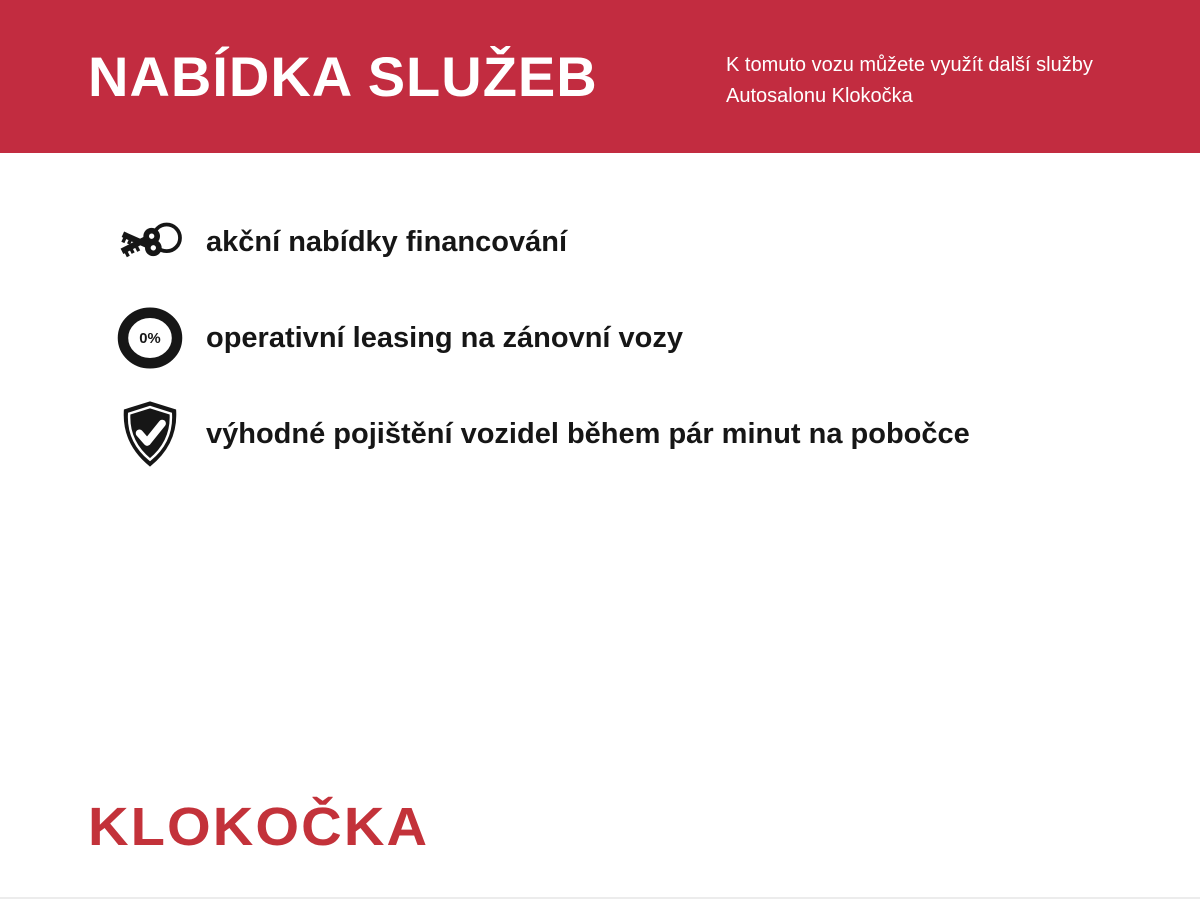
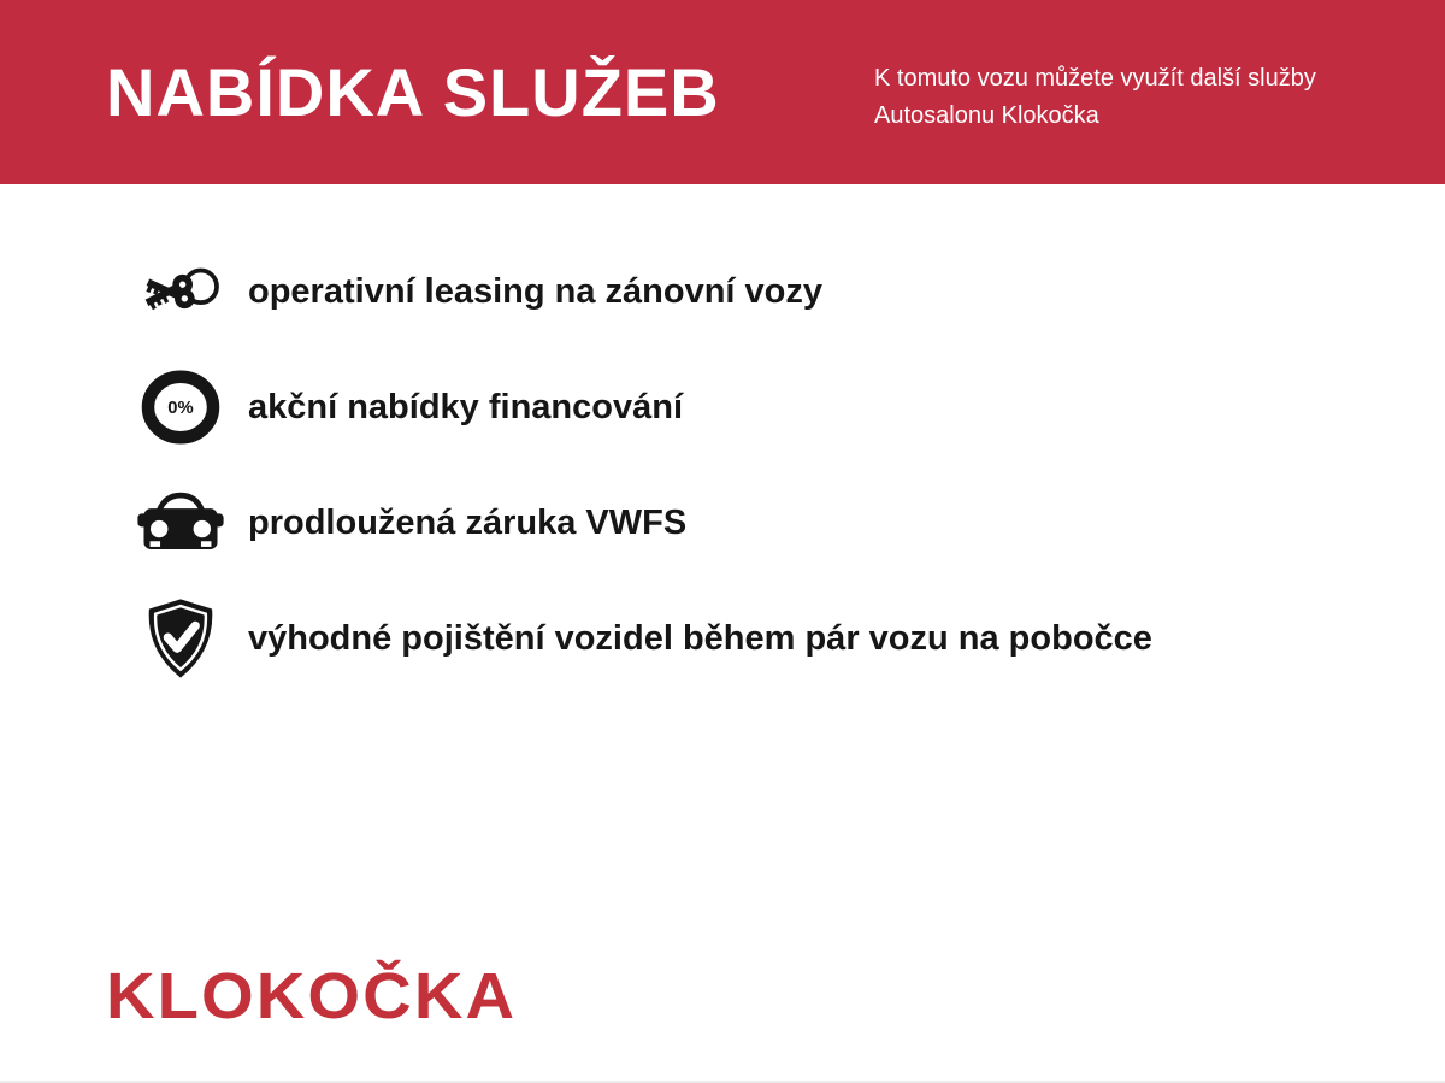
  NABÍDKA SLUŽEB
  K tomuto vozu můžete využít další služby
  Autosalonu Klokočka
- akční nabídky financování
+ operativní leasing na zánovní vozy
  0%
- operativní leasing na zánovní vozy
+ akční nabídky financování
+ prodloužená záruka VWFS
- výhodné pojištění vozidel během pár minut na pobočce
+ výhodné pojištění vozidel během pár vozu na pobočce
  KLOKOČKA
